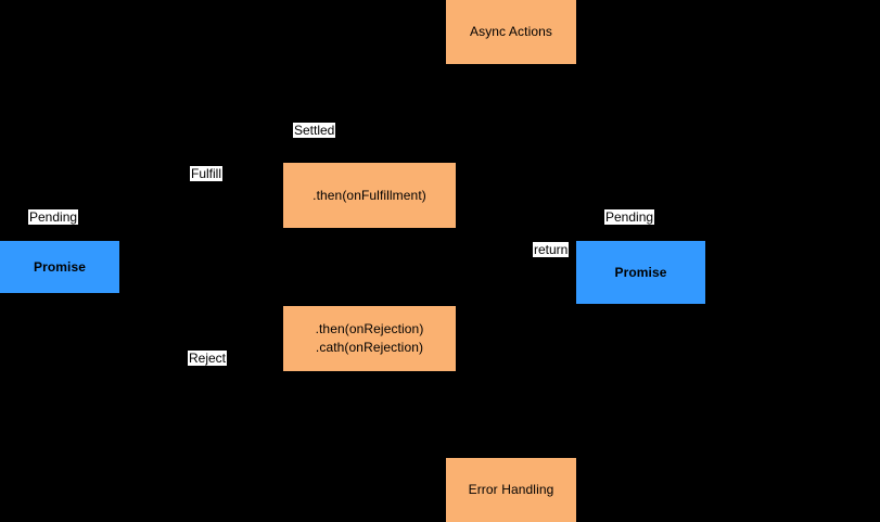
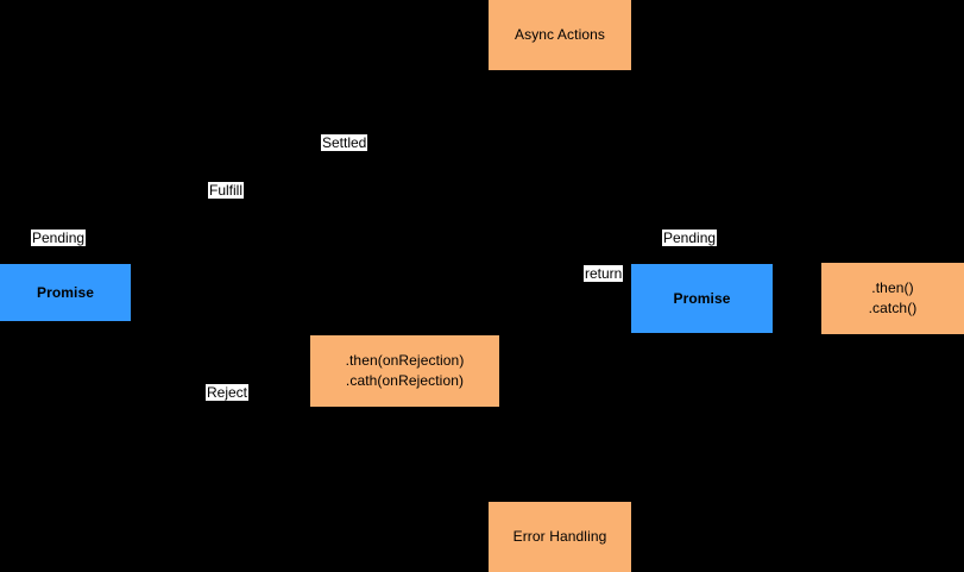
  Async Actions
- .then(onFulfillment)
  .then(onRejection)
  .cath(onRejection)
  Promise
  Promise
+ .then()
+ .catch()
  Error Handling
  Pending
  Fulfill
  Settled
  Reject
  return
  Pending
